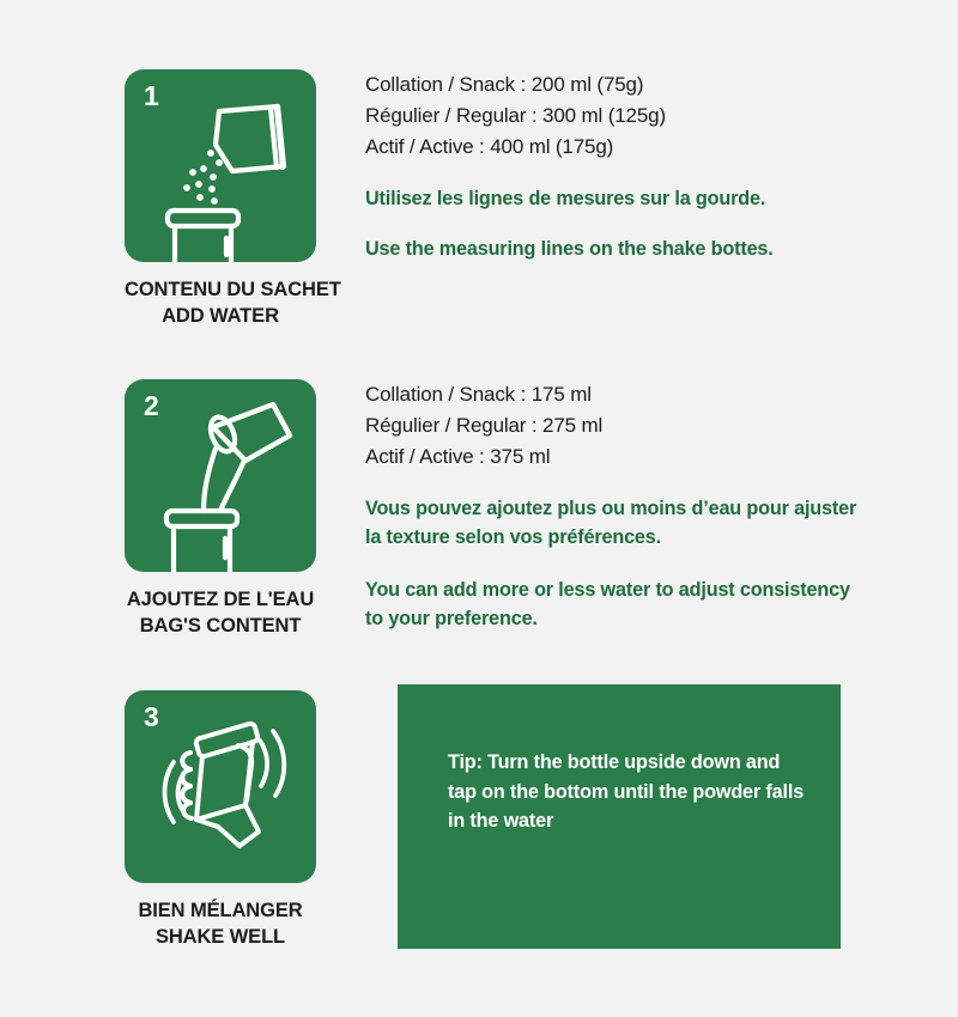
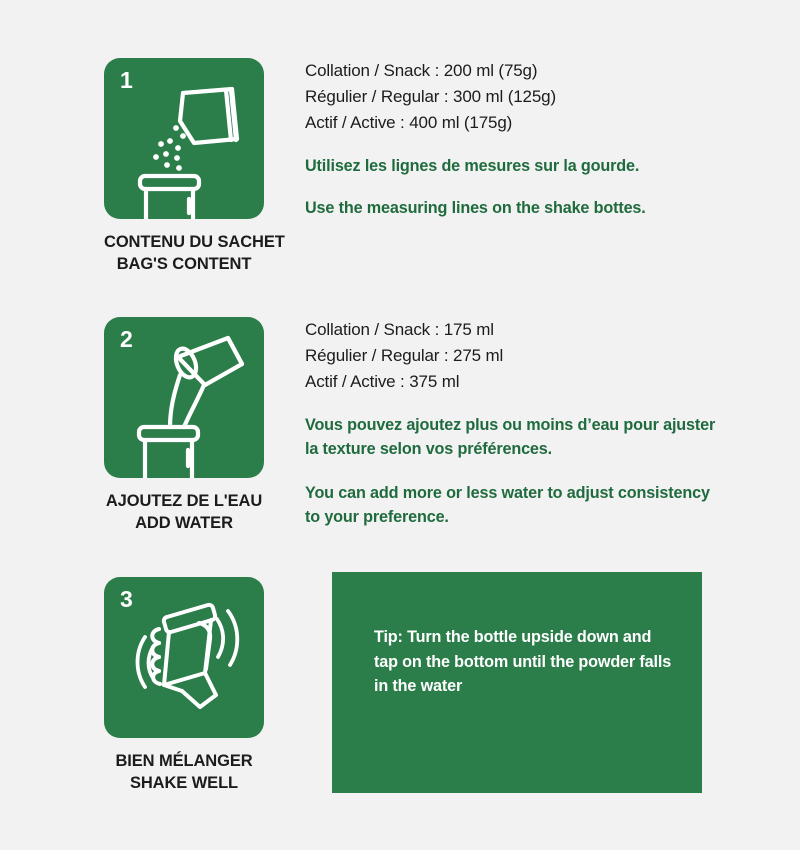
  1
  CONTENU DU SACHET
- ADD WATER
+ BAG'S CONTENT
  Collation / Snack : 200 ml (75g)
  Régulier / Regular : 300 ml (125g)
  Actif / Active : 400 ml (175g)
  Utilisez les lignes de mesures sur la gourde.
  Use the measuring lines on the shake bottes.
  2
  AJOUTEZ DE L'EAU
- BAG'S CONTENT
+ ADD WATER
  Collation / Snack : 175 ml
  Régulier / Regular : 275 ml
  Actif / Active : 375 ml
  Vous pouvez ajoutez plus ou moins d’eau pour ajuster la texture selon vos préférences.
  You can add more or less water to adjust consistency to your preference.
  3
  BIEN MÉLANGER
  SHAKE WELL
  Tip: Turn the bottle upside down and tap on the bottom until the powder falls in the water
